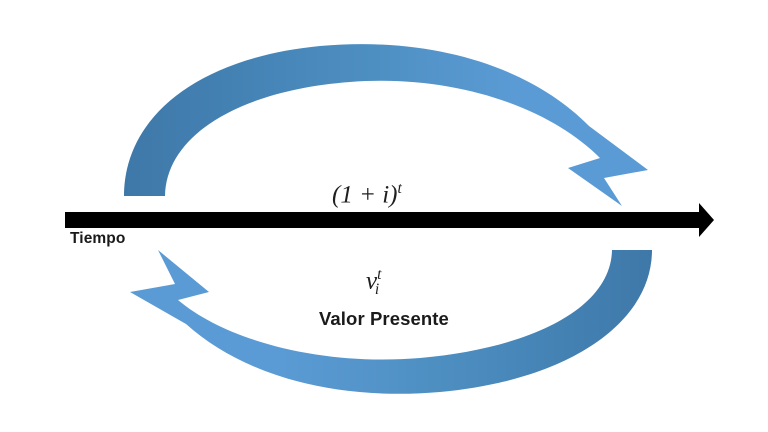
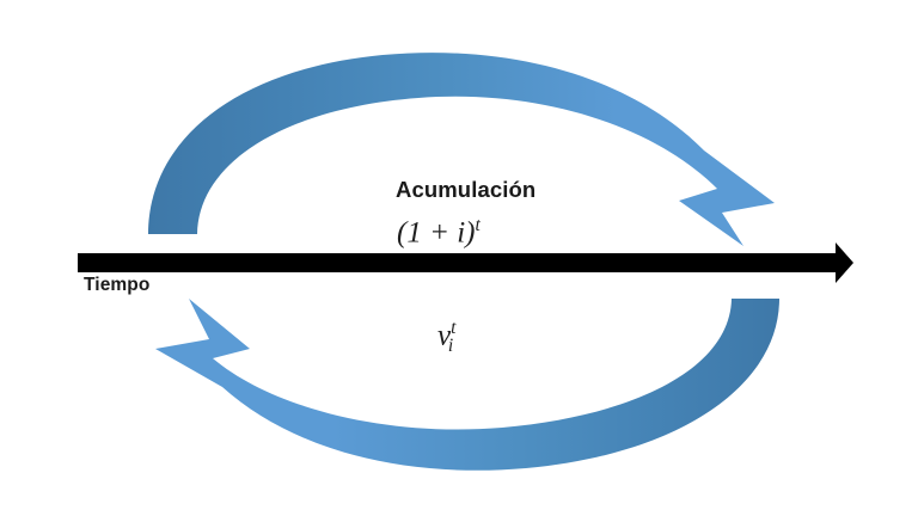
+ Acumulación
  (1 + i)t
  vti
- Valor Presente
  Tiempo
